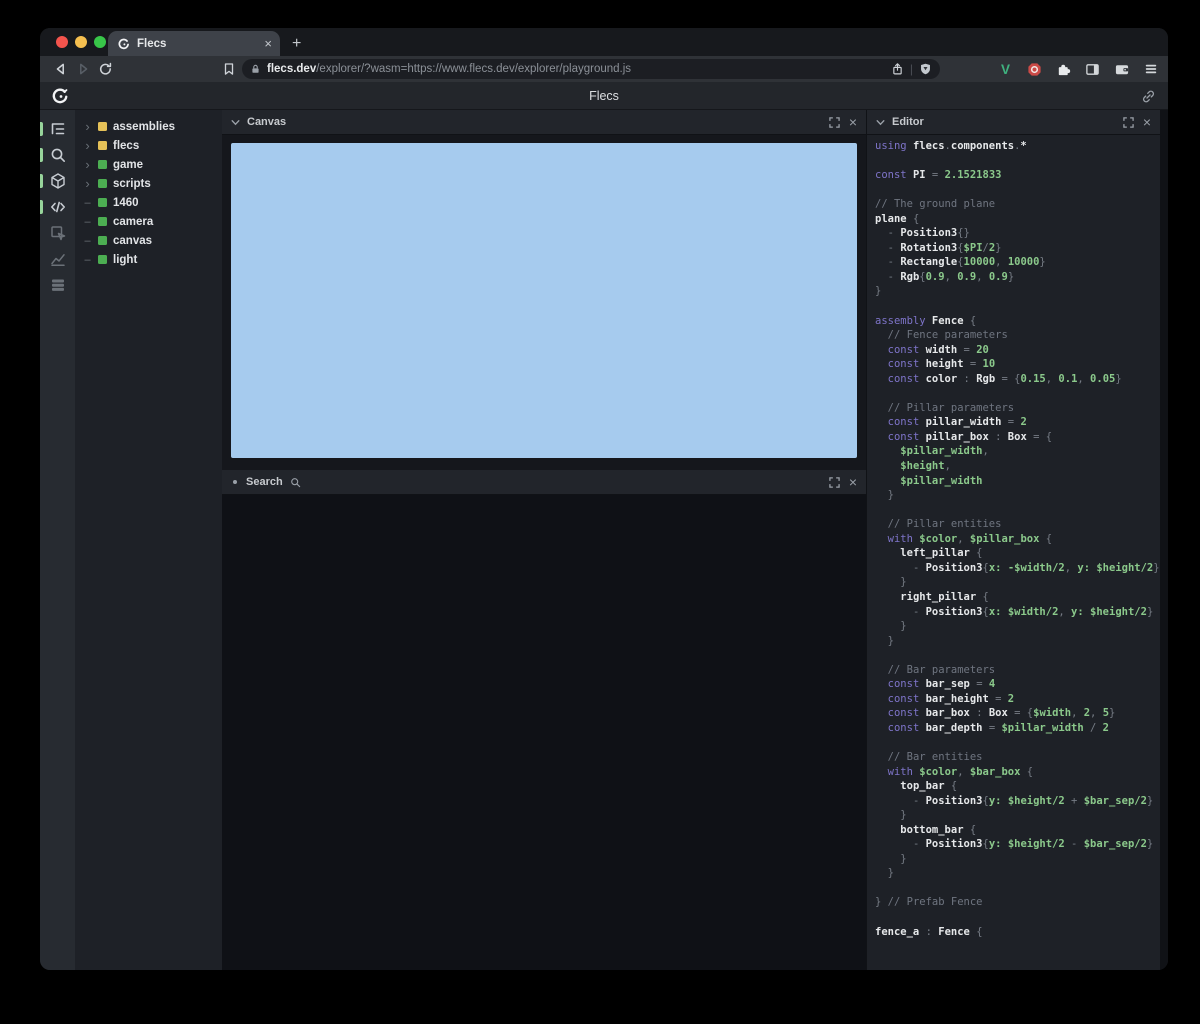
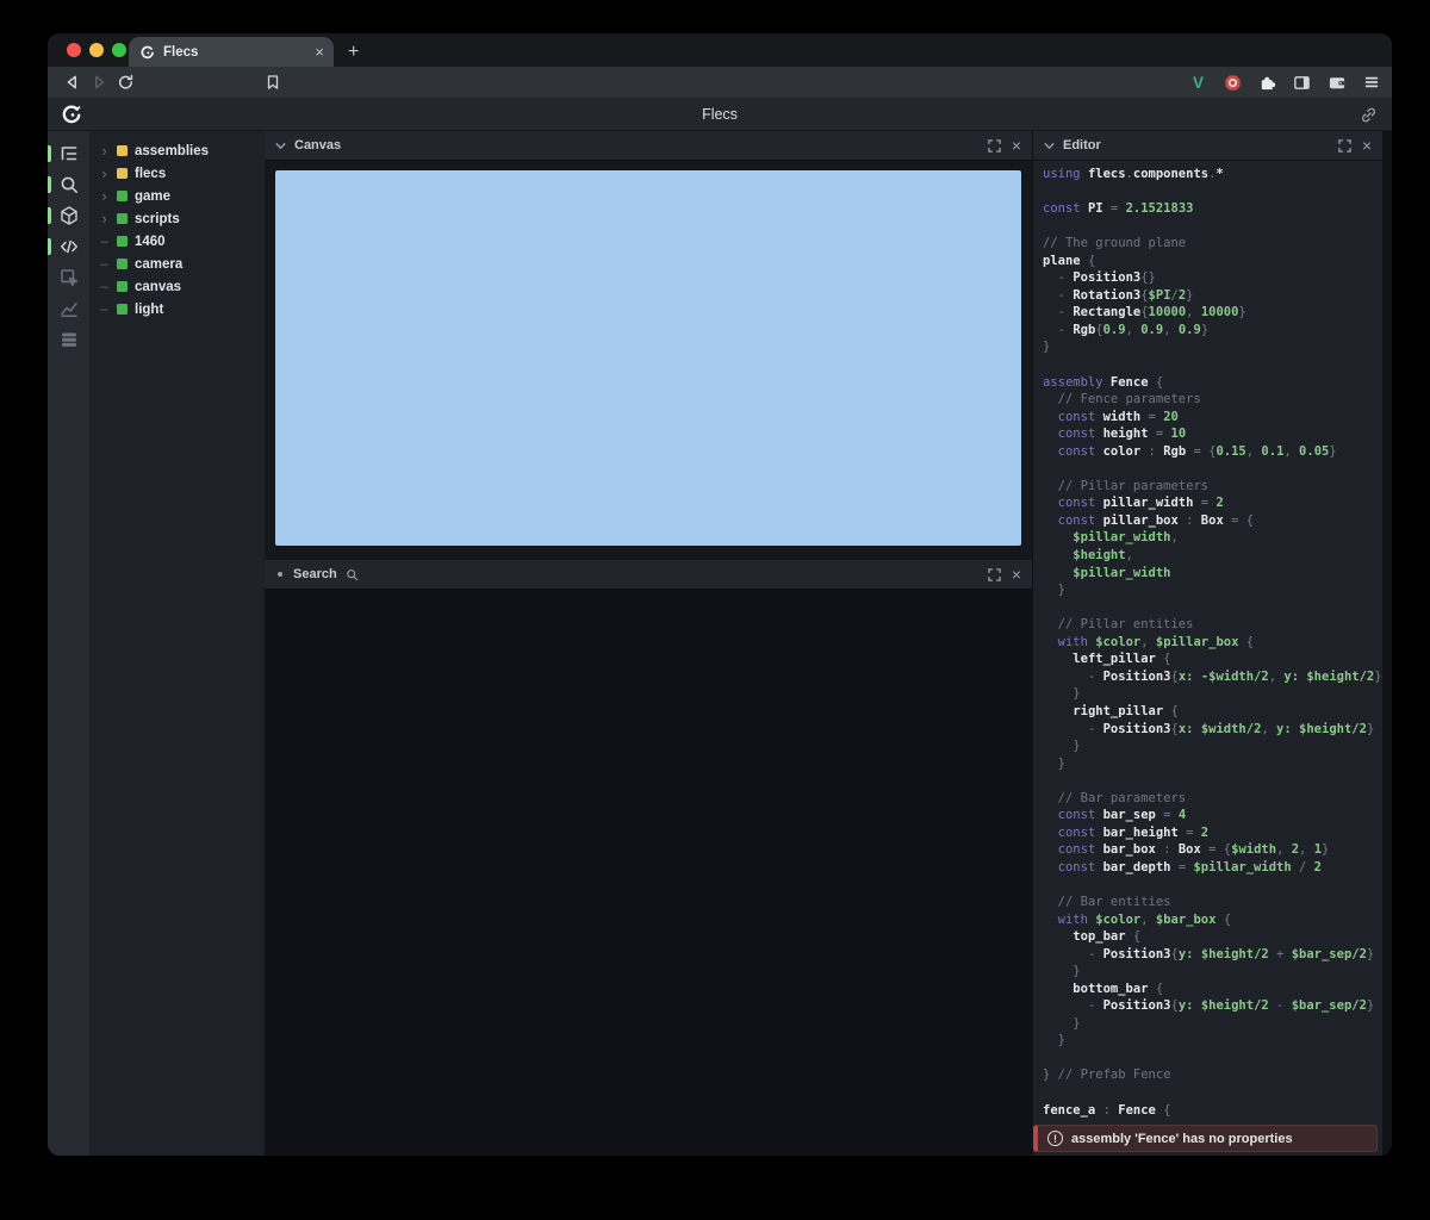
  Flecs
  ×
  +
- flecs.dev/explorer/?wasm=https://www.flecs.dev/explorer/playground.js
- |
  V
  Flecs
  ›
  assemblies
  ›
  flecs
  ›
  game
  ›
  scripts
  –
  1460
  –
  camera
  –
  canvas
  –
  light
  Canvas
  ×
  Search
  ×
  Editor
  ×
  using flecs.components.*
  const PI = 2.1521833
  // The ground plane
  plane {
  - Position3{}
  - Rotation3{$PI/2}
  - Rectangle{10000, 10000}
  - Rgb{0.9, 0.9, 0.9}
  }
  assembly Fence {
  // Fence parameters
  const width = 20
  const height = 10
  const color : Rgb = {0.15, 0.1, 0.05}
  // Pillar parameters
  const pillar_width = 2
  const pillar_box : Box = {
  $pillar_width,
  $height,
  $pillar_width
  }
  // Pillar entities
  with $color, $pillar_box {
  left_pillar {
  - Position3{x: -$width/2, y: $height/2}
  }
  right_pillar {
  - Position3{x: $width/2, y: $height/2}
  }
  }
  // Bar parameters
  const bar_sep = 4
  const bar_height = 2
- const bar_box : Box = {$width, 2, 5}
+ const bar_box : Box = {$width, 2, 1}
  const bar_depth = $pillar_width / 2
  // Bar entities
  with $color, $bar_box {
  top_bar {
  - Position3{y: $height/2 + $bar_sep/2}
  }
  bottom_bar {
  - Position3{y: $height/2 - $bar_sep/2}
  }
  }
  } // Prefab Fence
  fence_a : Fence {
+ !
+ assembly 'Fence' has no properties
